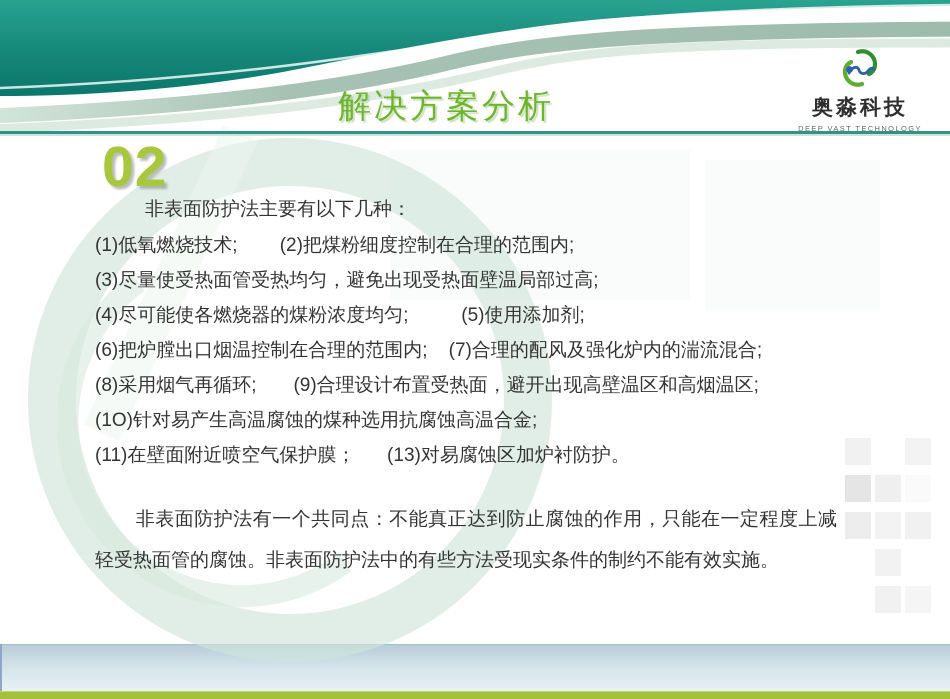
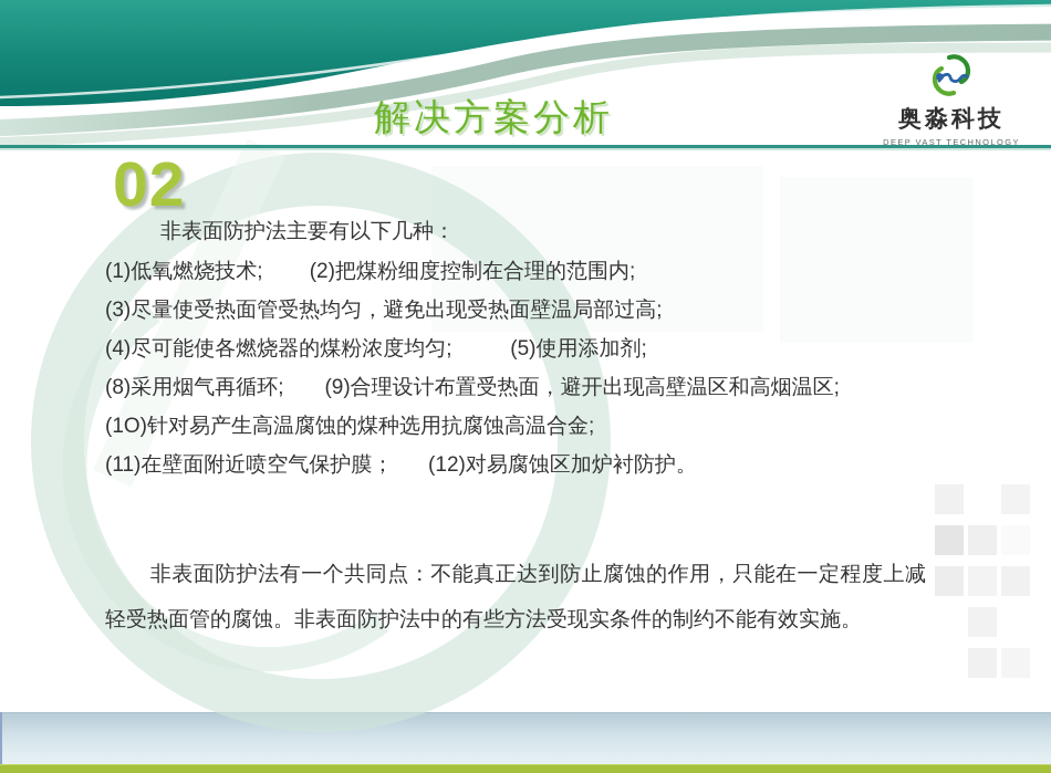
  02
  非表面防护法主要有以下几种：
  (1)低氧燃烧技术; (2)把煤粉细度控制在合理的范围内;
  (3)尽量使受热面管受热均匀，避免出现受热面壁温局部过高;
  (4)尽可能使各燃烧器的煤粉浓度均匀; (5)使用添加剂;
- (6)把炉膛出口烟温控制在合理的范围内; (7)合理的配风及强化炉内的湍流混合;
  (8)采用烟气再循环; (9)合理设计布置受热面，避开出现高壁温区和高烟温区;
  (1O)针对易产生高温腐蚀的煤种选用抗腐蚀高温合金;
- (11)在壁面附近喷空气保护膜； (13)对易腐蚀区加炉衬防护。
+ (11)在壁面附近喷空气保护膜； (12)对易腐蚀区加炉衬防护。
  非表面防护法有一个共同点：不能真正达到防止腐蚀的作用，只能在一定程度上减轻受热面管的腐蚀。非表面防护法中的有些方法受现实条件的制约不能有效实施。
  解决方案分析
  奥淼科技
  DEEP VAST TECHNOLOGY
